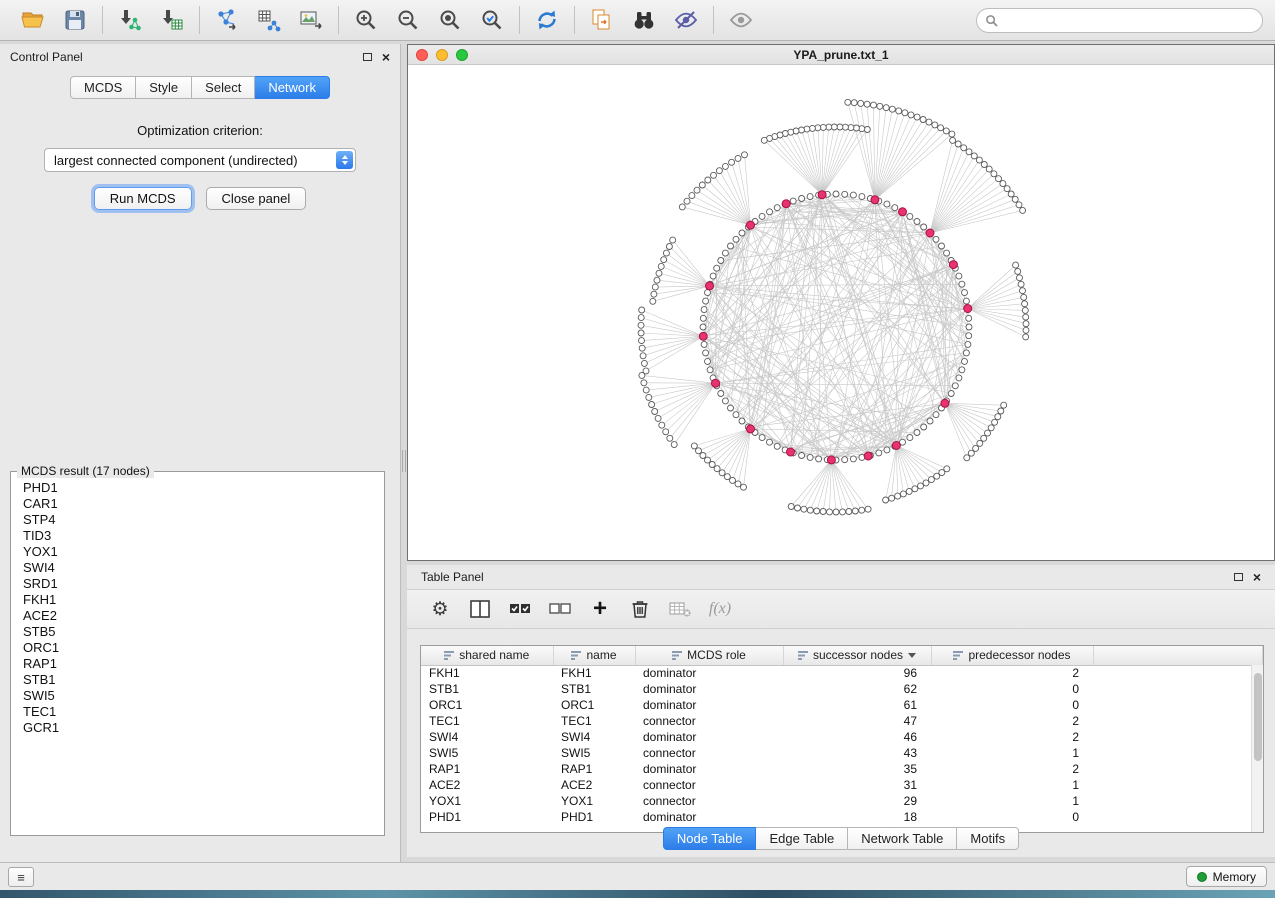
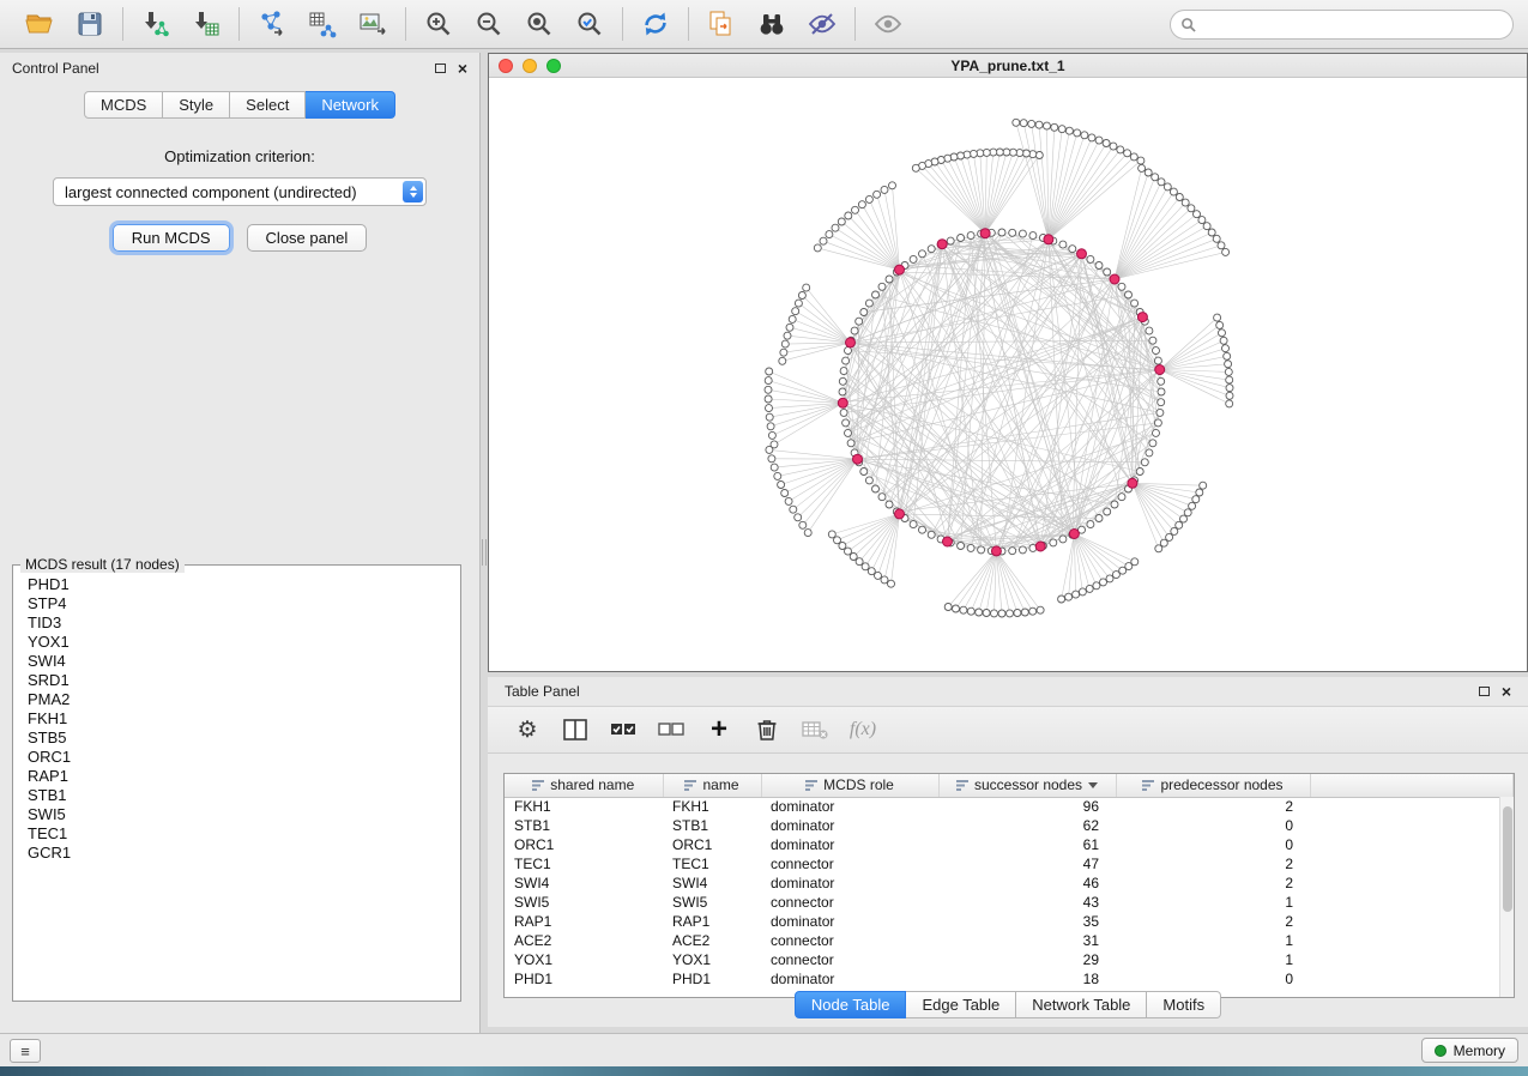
  Control Panel
  ×
  MCDS
  Style
  Select
  Network
  Optimization criterion:
  largest connected component (undirected)
  Run MCDS
  Close panel
  MCDS result (17 nodes)
  PHD1
- CAR1
  STP4
  TID3
  YOX1
  SWI4
  SRD1
+ PMA2
  FKH1
- ACE2
  STB5
  ORC1
  RAP1
  STB1
  SWI5
  TEC1
  GCR1
  YPA_prune.txt_1
  Table Panel
  ×
  ⚙
  +
  f(x)
  shared name	name	MCDS role	successor nodes	predecessor nodes
  FKH1	FKH1	dominator	96	2
  STB1	STB1	dominator	62	0
  ORC1	ORC1	dominator	61	0
  TEC1	TEC1	connector	47	2
  SWI4	SWI4	dominator	46	2
  SWI5	SWI5	connector	43	1
  RAP1	RAP1	dominator	35	2
  ACE2	ACE2	connector	31	1
  YOX1	YOX1	connector	29	1
  PHD1	PHD1	dominator	18	0
  Node Table
  Edge Table
  Network Table
  Motifs
  ≡
  Memory
